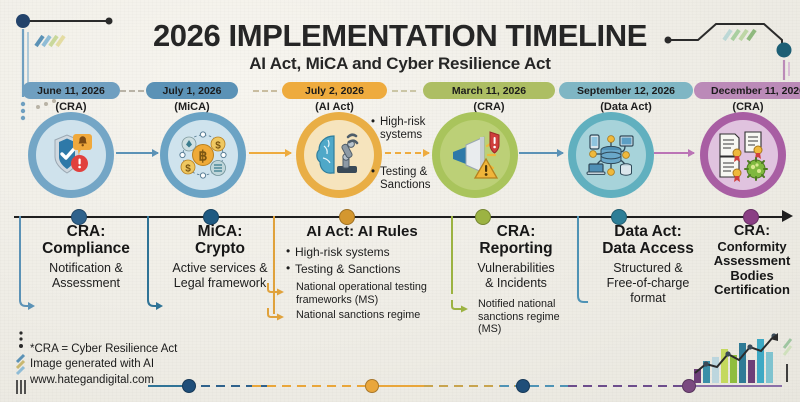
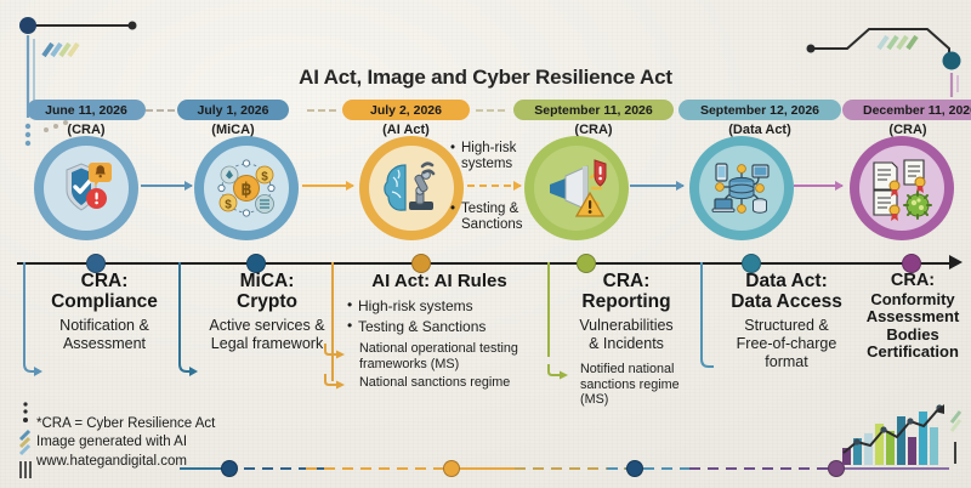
- 2026 IMPLEMENTATION TIMELINE
- AI Act, MiCA and Cyber Resilience Act
+ AI Act, Image and Cyber Resilience Act
  June 11, 2026
  (CRA)
  July 1, 2026
  (MiCA)
  July 2, 2026
  (AI Act)
- March 11, 2026
+ September 11, 2026
  (CRA)
  September 12, 2026
  (Data Act)
  December 11, 202
  (CRA)
  ฿
  $
  $
  •
  High-risk systems
  •
  Testing & Sanctions
  CRA:
  Compliance
  Notification &
  Assessment
  MiCA:
  Crypto
  Active services &
  Legal framework
  AI Act: AI Rules
  High-risk systems
  Testing & Sanctions
  National operational testing frameworks (MS)
  National sanctions regime
  CRA:
  Reporting
  Vulnerabilities
  & Incidents
  Notified national sanctions regime (MS)
  Data Act:
  Data Access
  Structured &
  Free-of-charge format
  CRA:
  Conformity Assessment Bodies Certification
  *CRA = Cyber Resilience Act
  Image generated with AI
  www.hategandigital.com
